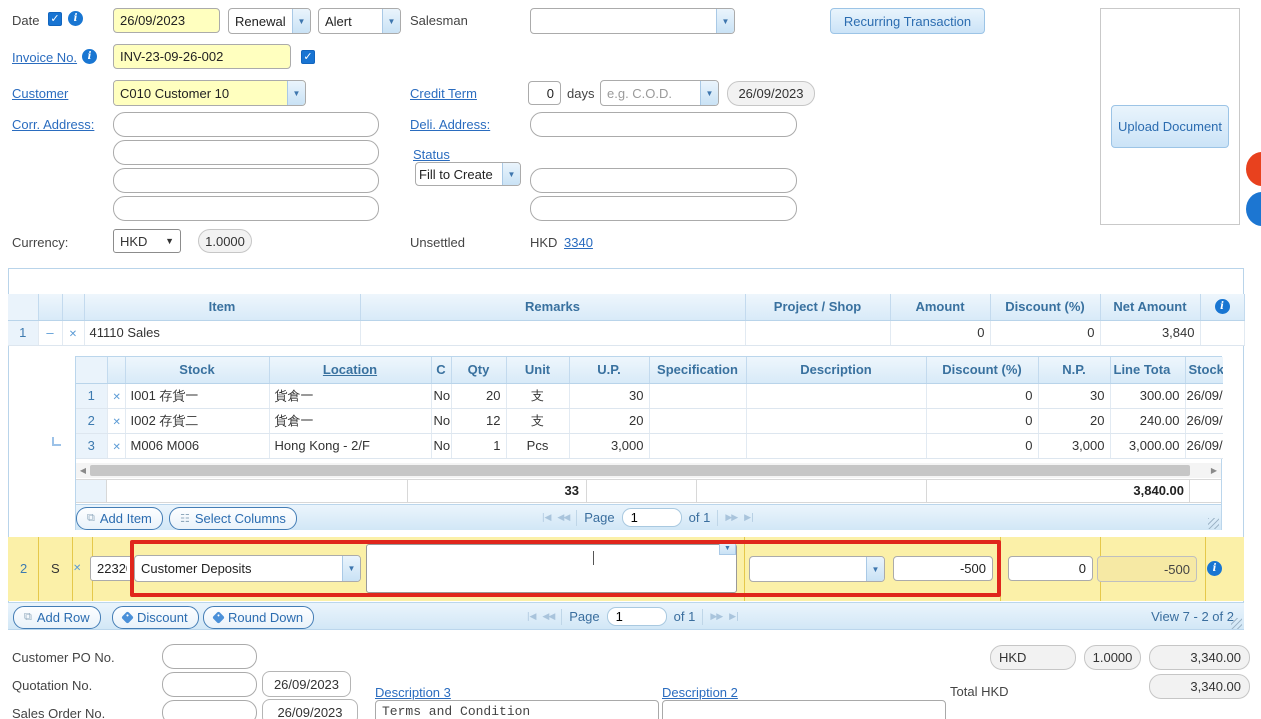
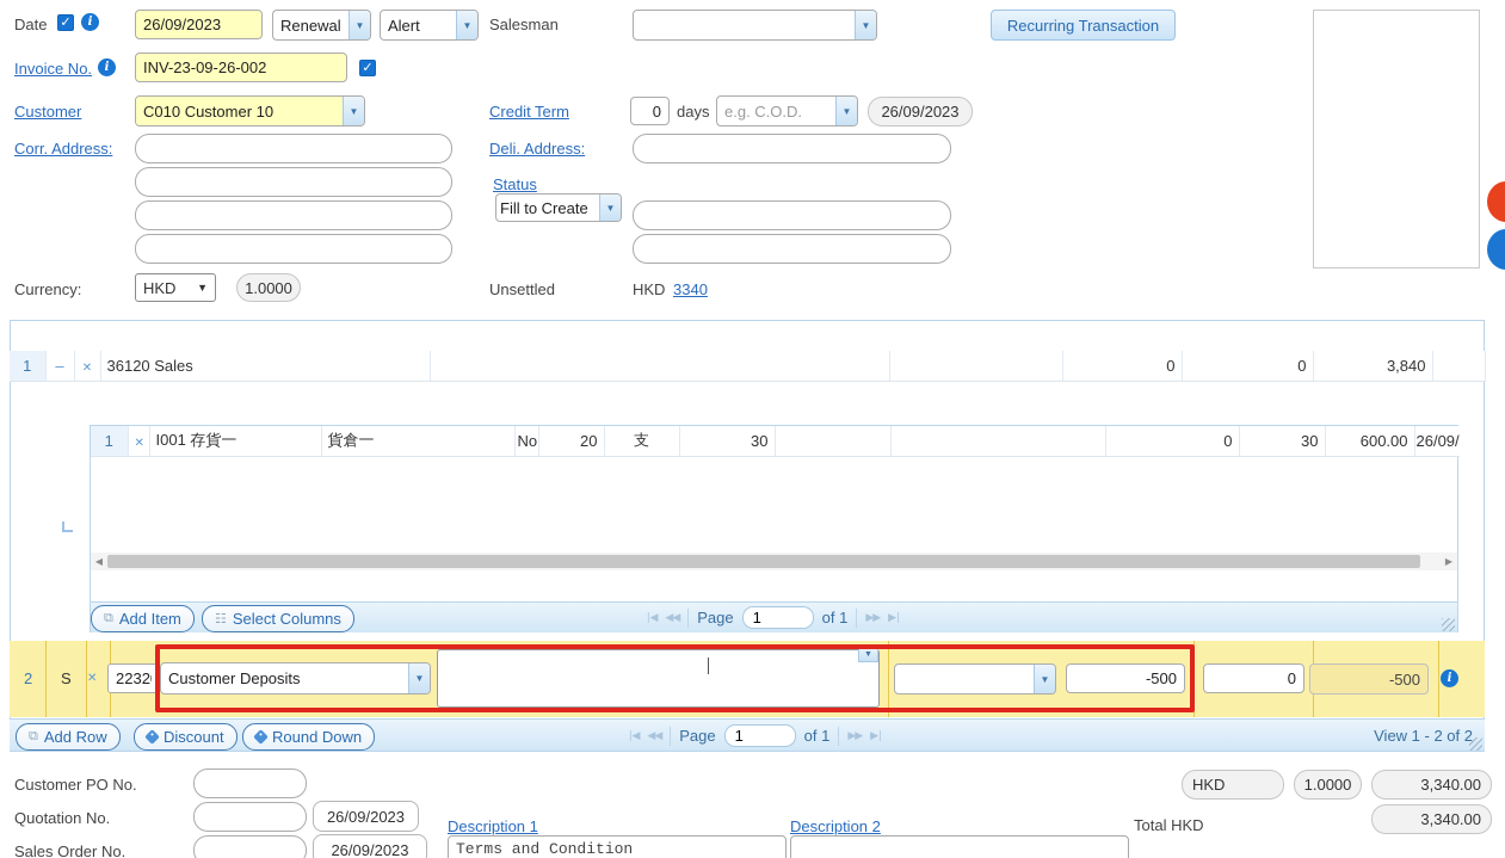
  Date
  ✓
  i
  26/09/2023
  Renewal
  ▼
  Alert
  ▼
  Salesman
  ▼
  Recurring Transaction
  Invoice No.
  i
  INV-23-09-26-002
  ✓
  Customer
  C010 Customer 10
  ▼
  Credit Term
  0
  days
  e.g. C.O.D.
  ▼
  26/09/2023
  Corr. Address:
  Deli. Address:
  Status
  Fill to Create
  ▼
  Currency:
  HKD
  ▼
  1.0000
  Unsettled
  HKD
  3340
- Upload Document
- 			Item	Remarks	Project / Shop	Amount	Discount (%)	Net Amount	i
- 1	–	✕	41110 Sales			0	0	3,840
+ 1	–	✕	36120 Sales			0	0	3,840
- 		Stock	Location	C	Qty	Unit	U.P.	Specification	Description	Discount (%)	N.P.	Line Tota	Stock
- 1	✕	I001 存貨一	貨倉一	No	20	支	30			0	30	300.00	26/09/
+ 1	✕	I001 存貨一	貨倉一	No	20	支	30			0	30	600.00	26/09/
- 2	✕	I002 存貨二	貨倉一	No	12	支	20			0	20	240.00	26/09/
- 3	✕	M006 M006	Hong Kong - 2/F	No	1	Pcs	3,000			0	3,000	3,000.00	26/09/
  ◀
  ▶
- 33
- 3,840.00
  ⧉
  Add Item
  ☷
  Select Columns
  ∣◀
  ◀◀
  Page
  1
  of 1
  ▶▶
  ▶∣
  2
  S
  ✕
  2232
  Customer Deposits
  ▼
  ▼
  -500
  0
  -500
  i
  ⧉
  Add Row
  Discount
  Round Down
  ∣◀
  ◀◀
  Page
  1
  of 1
  ▶▶
  ▶∣
- View 7 - 2 of 2
+ View 1 - 2 of 2
  Customer PO No.
  Quotation No.
  26/09/2023
  Sales Order No.
  26/09/2023
- Description 3
+ Description 1
  Terms and Condition
  Description 2
  HKD
  1.0000
  3,340.00
  Total HKD
  3,340.00
